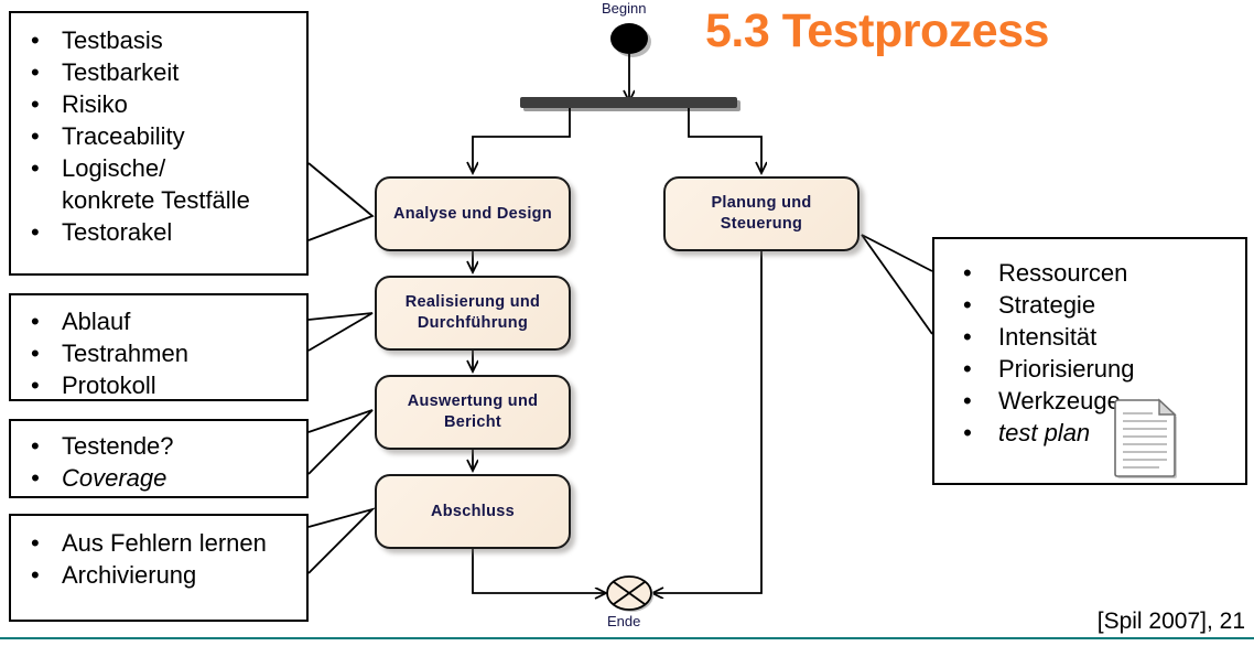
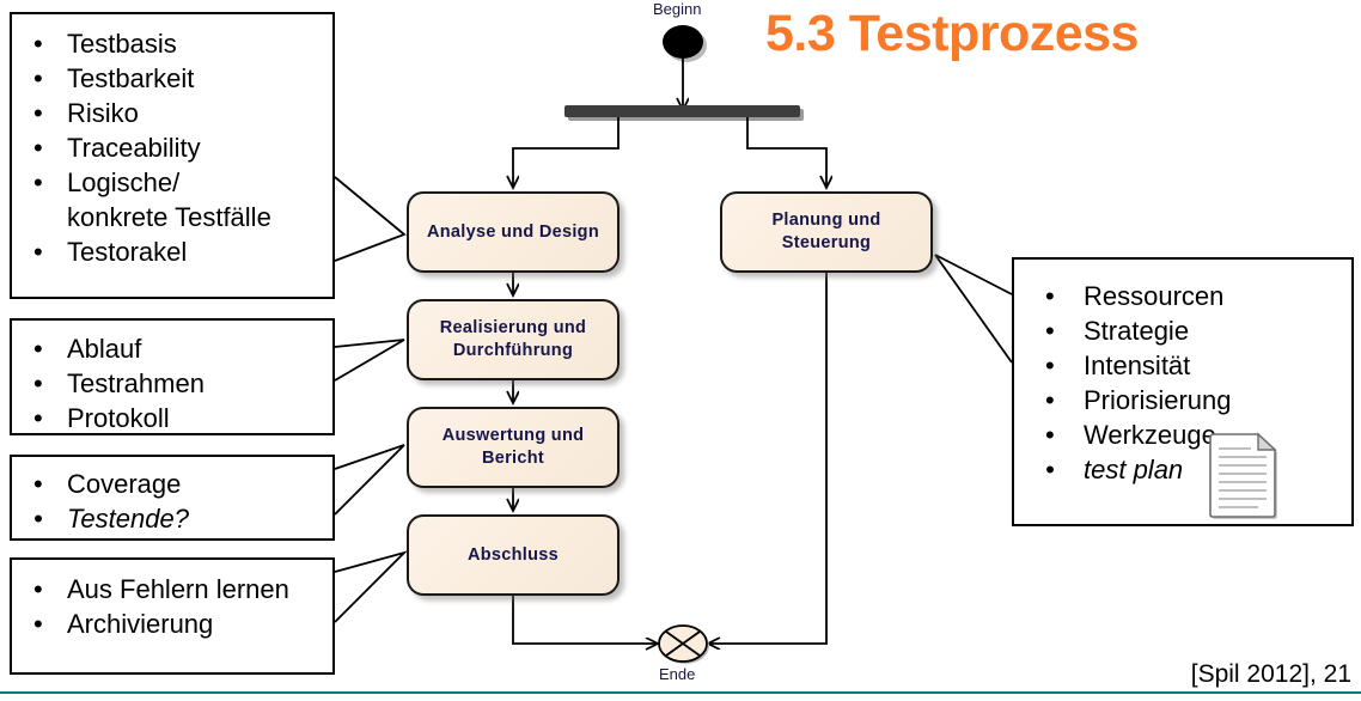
  5.3 Testprozess
  Beginn
  Ende
  Analyse und Design
  Realisierung und
  Durchführung
  Auswertung und
  Bericht
  Abschluss
  Planung und
  Steuerung
  •
  Testbasis
  •
  Testbarkeit
  •
  Risiko
  •
  Traceability
  •
  Logische/
  konkrete Testfälle
  •
  Testorakel
  •
  Ablauf
  •
  Testrahmen
  •
  Protokoll
  •
- Testende?
+ Coverage
  •
- Coverage
+ Testende?
  •
  Aus Fehlern lernen
  •
  Archivierung
  •
  Ressourcen
  •
  Strategie
  •
  Intensität
  •
  Priorisierung
  •
  Werkzeuge
  •
  test plan
- [Spil 2007], 21
+ [Spil 2012], 21
